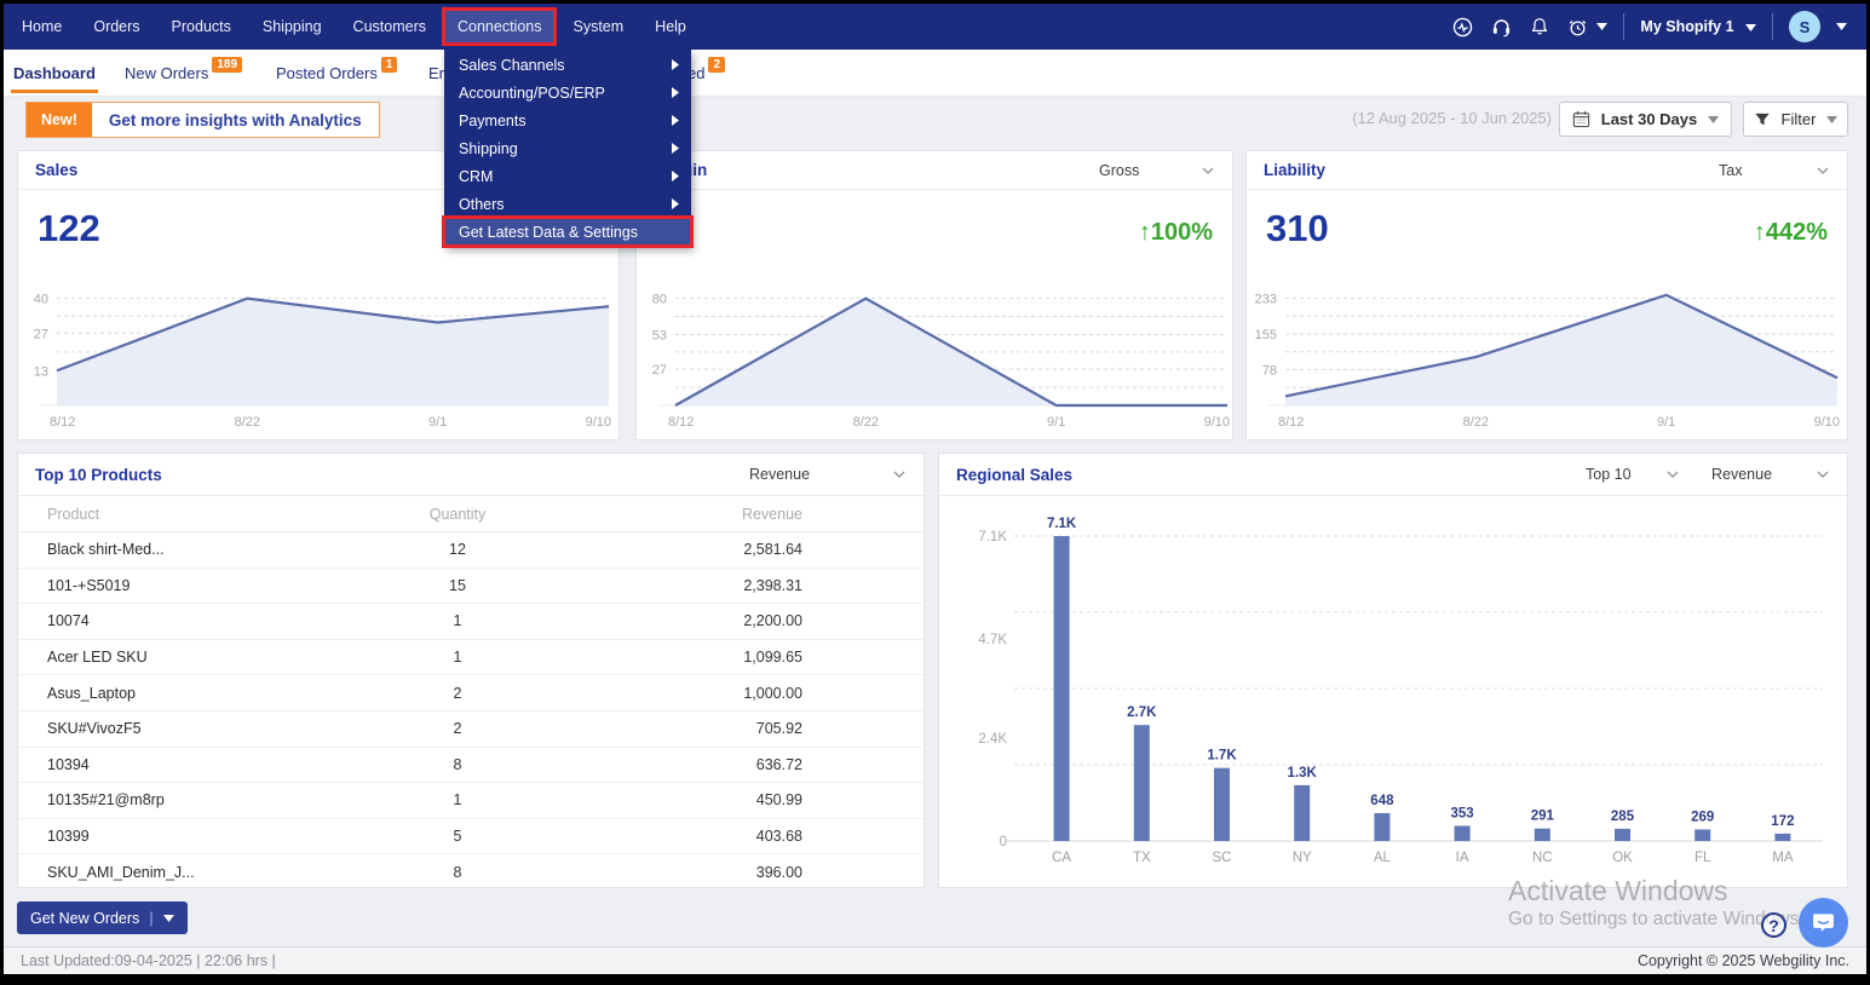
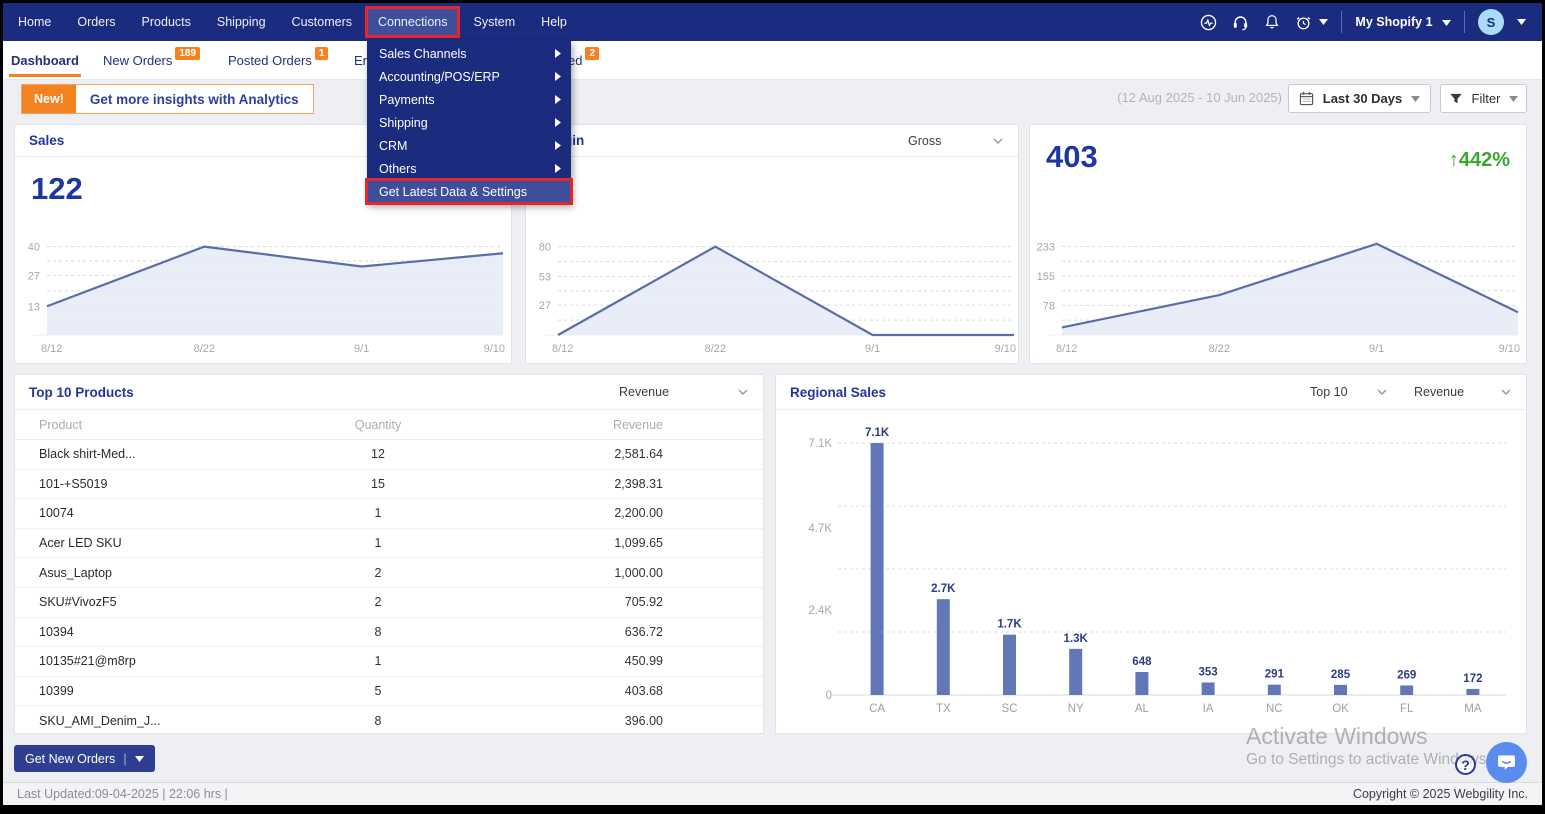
  Home
  Orders
  Products
  Shipping
  Customers
  Connections
  System
  Help
  My Shopify 1
  S
  Dashboard
  New Orders
  189
  Posted Orders
  1
  Er
  ed
  2
  New!
  Get more insights with Analytics
  (12 Aug 2025 - 10 Jun 2025)
  Last 30 Days
  Filter
  Sales
  122
  40
  27
  13
  8/12
  8/22
  9/1
  9/10
  Gross
- ↑100%
  80
  53
  27
  8/12
  8/22
  9/1
  9/10
- Liability
- Tax
- 310
+ 403
  ↑442%
  233
  155
  78
  8/12
  8/22
  9/1
  9/10
  Top 10 Products
  Revenue
  Product
  Quantity
  Revenue
  Black shirt-Med...
  12
  2,581.64
  101-+S5019
  15
  2,398.31
  10074
  1
  2,200.00
  Acer LED SKU
  1
  1,099.65
  Asus_Laptop
  2
  1,000.00
  SKU#VivozF5
  2
  705.92
  10394
  8
  636.72
  10135#21@m8rp
  1
  450.99
  10399
  5
  403.68
  SKU_AMI_Denim_J...
  8
  396.00
  Regional Sales
  Top 10
  Revenue
  7.1K
  4.7K
  2.4K
  0
  7.1K
  CA
  2.7K
  TX
  1.7K
  SC
  1.3K
  NY
  648
  AL
  353
  IA
  291
  NC
  285
  OK
  269
  FL
  172
  MA
  Get New Orders
  |
  Activate Windows
  Go to Settings to activate Windows
  ?
  Last Updated:09-04-2025 | 22:06 hrs |
  Copyright © 2025 Webgility Inc.
  Sales Channels
  Accounting/POS/ERP
  Payments
  Shipping
  CRM
  Others
  Get Latest Data & Settings
